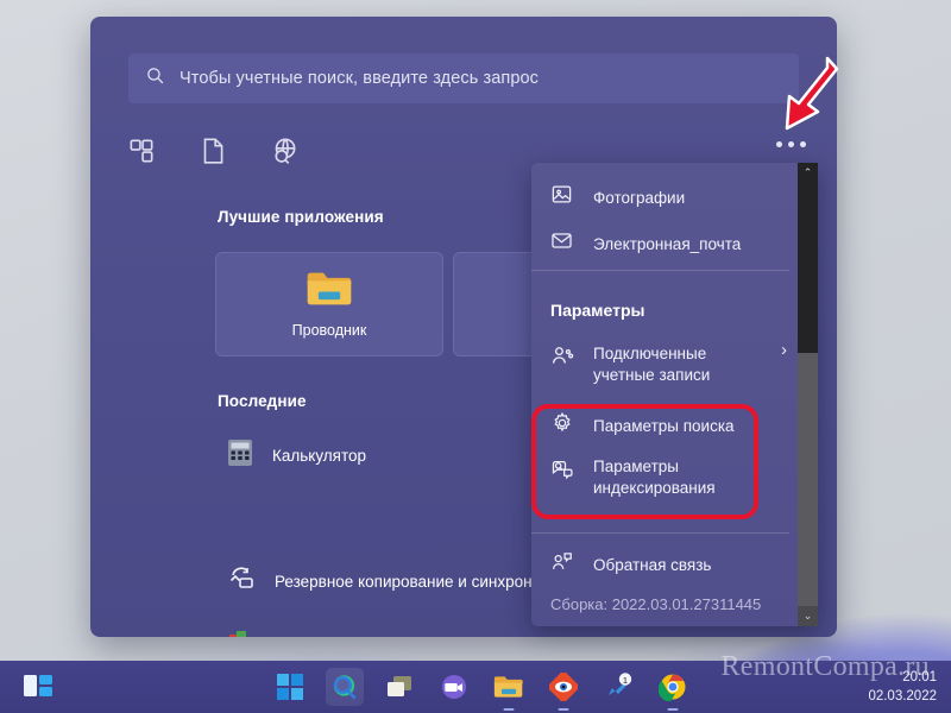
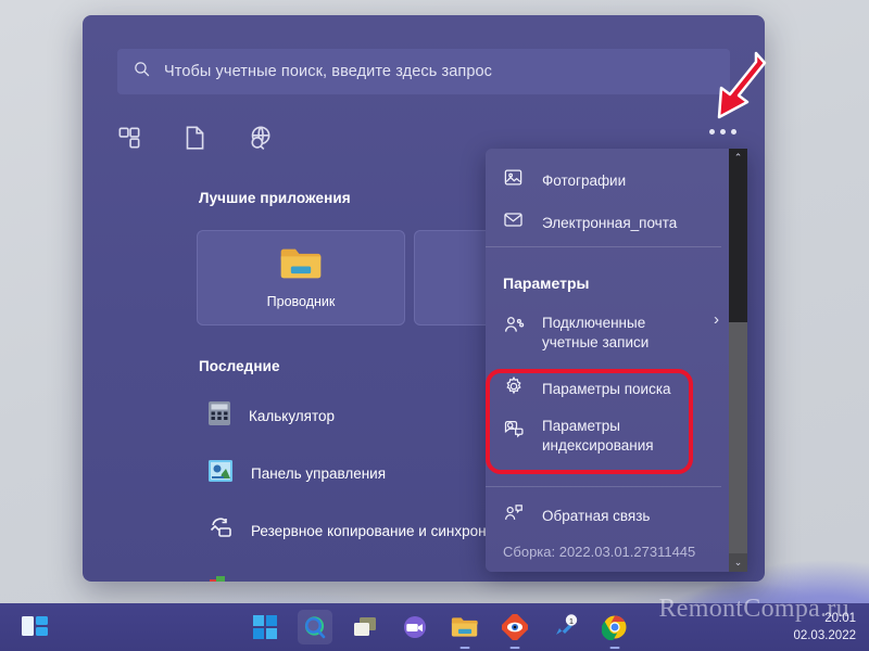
  Чтобы учетные поиск, введите здесь запрос
  Лучшие приложения
  Проводник
  Последние
  Калькулятор
+ Панель управления
  Резервное копирование и синхрон
  Фотографии
  Электронная_почта
  Параметры
  Подключенные
  учетные записи
  ›
  Параметры поиска
  Параметры
  индексирования
  Обратная связь
  Сборка: 2022.03.01.27311445
  ⌃
  ⌄
  1
  20:01
  02.03.2022
  RemontCompa.ru
